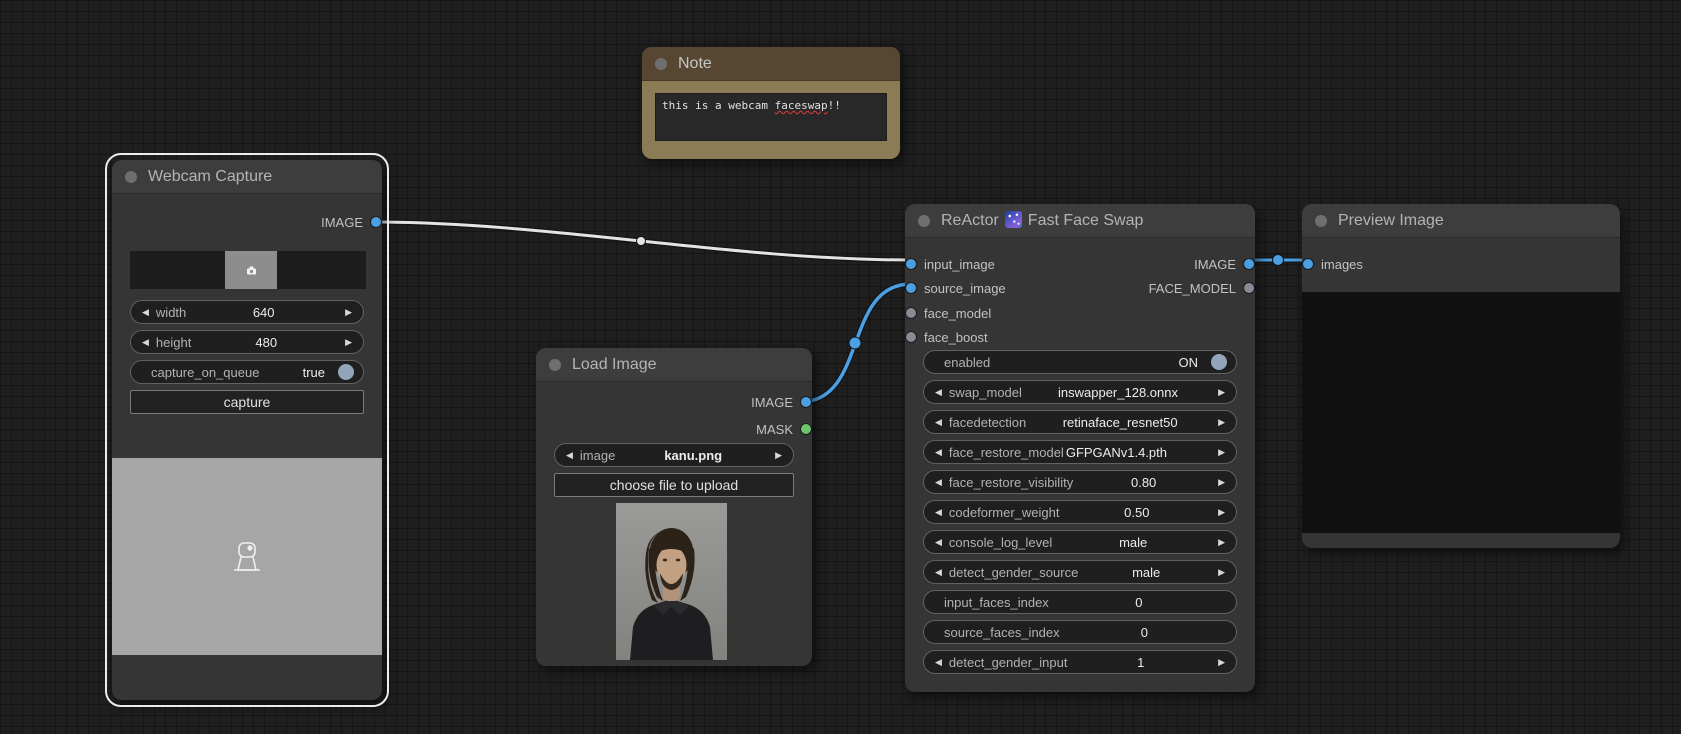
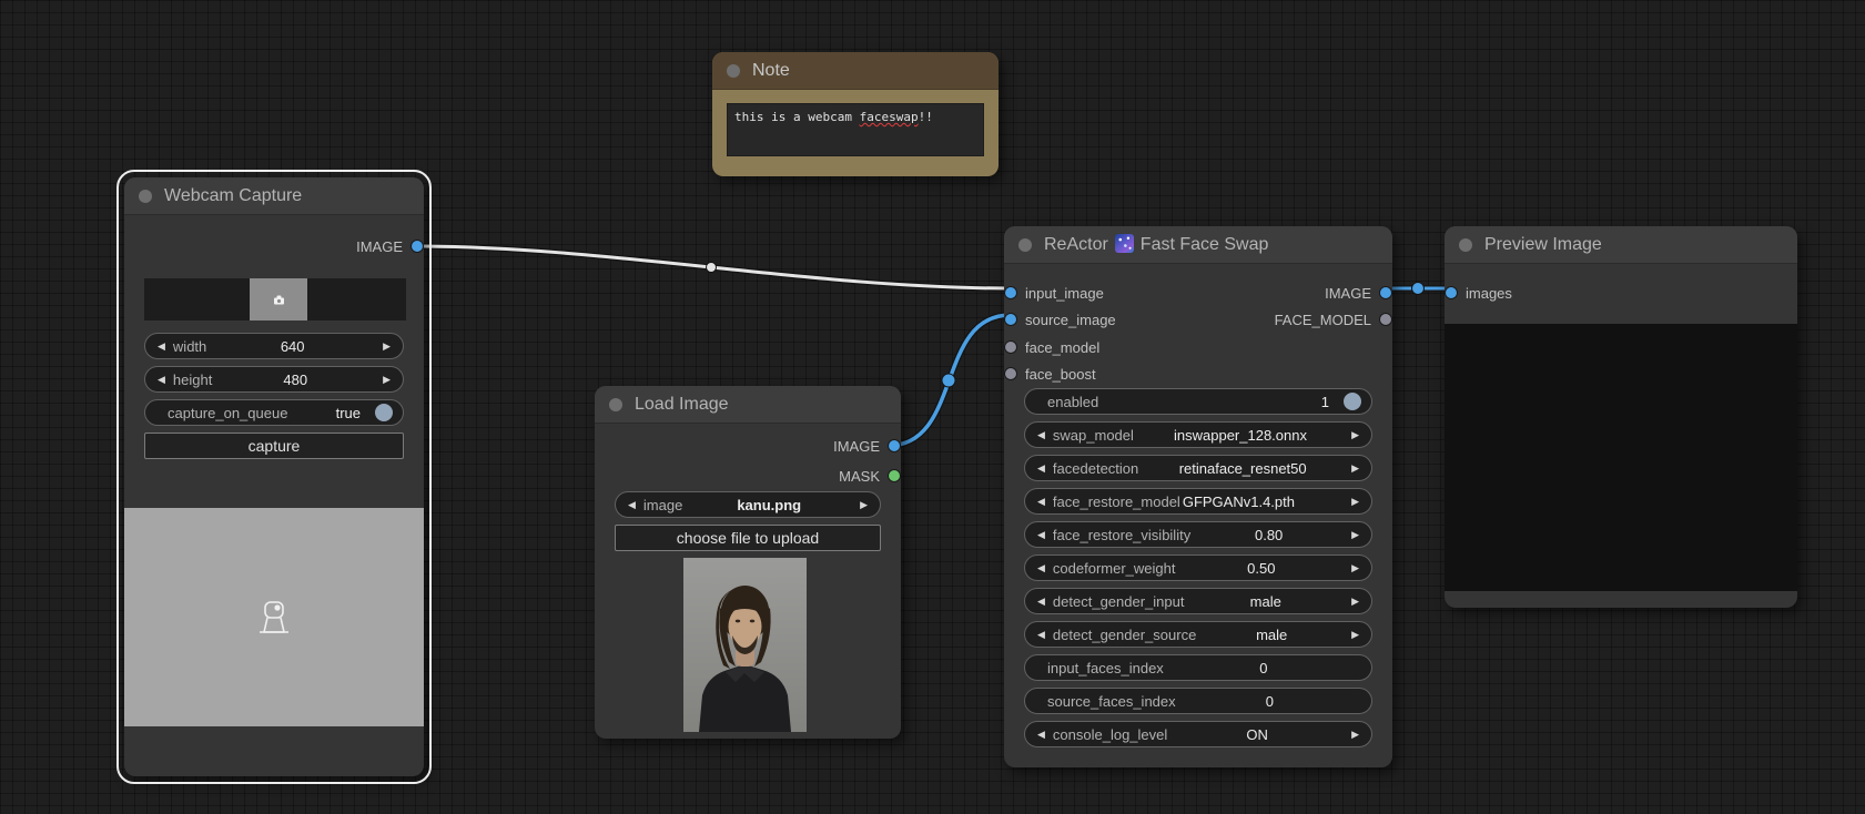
  Note
  this is a webcam faceswap!!
  Webcam Capture
  IMAGE
  ◀
  width
  640
  ▶
  ◀
  height
  480
  ▶
  capture_on_queue
  true
  capture
  Load Image
  IMAGE
  MASK
  ◀
  image
  kanu.png
  ▶
  choose file to upload
  ReActor Fast Face Swap
  input_image
  source_image
  face_model
  face_boost
  IMAGE
  FACE_MODEL
  enabled
- ON
+ 1
  ◀
  swap_model
  inswapper_128.onnx
  ▶
  ◀
  facedetection
  retinaface_resnet50
  ▶
  ◀
  face_restore_model
  GFPGANv1.4.pth
  ▶
  ◀
  face_restore_visibility
  0.80
  ▶
  ◀
  codeformer_weight
  0.50
  ▶
  ◀
- console_log_level
+ detect_gender_input
  male
  ▶
  ◀
  detect_gender_source
  male
  ▶
  input_faces_index
  0
  source_faces_index
  0
  ◀
- detect_gender_input
+ console_log_level
- 1
+ ON
  ▶
  Preview Image
  images
